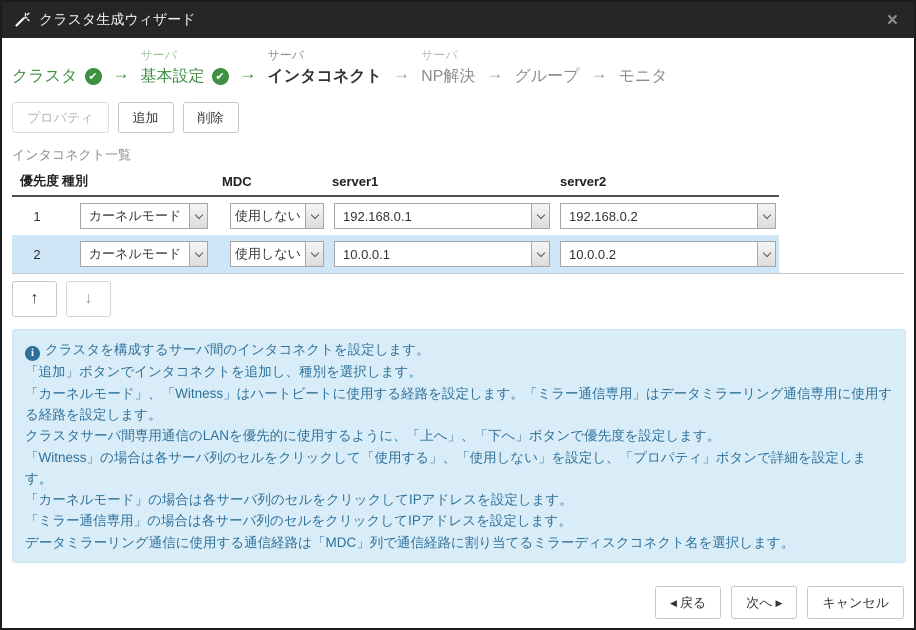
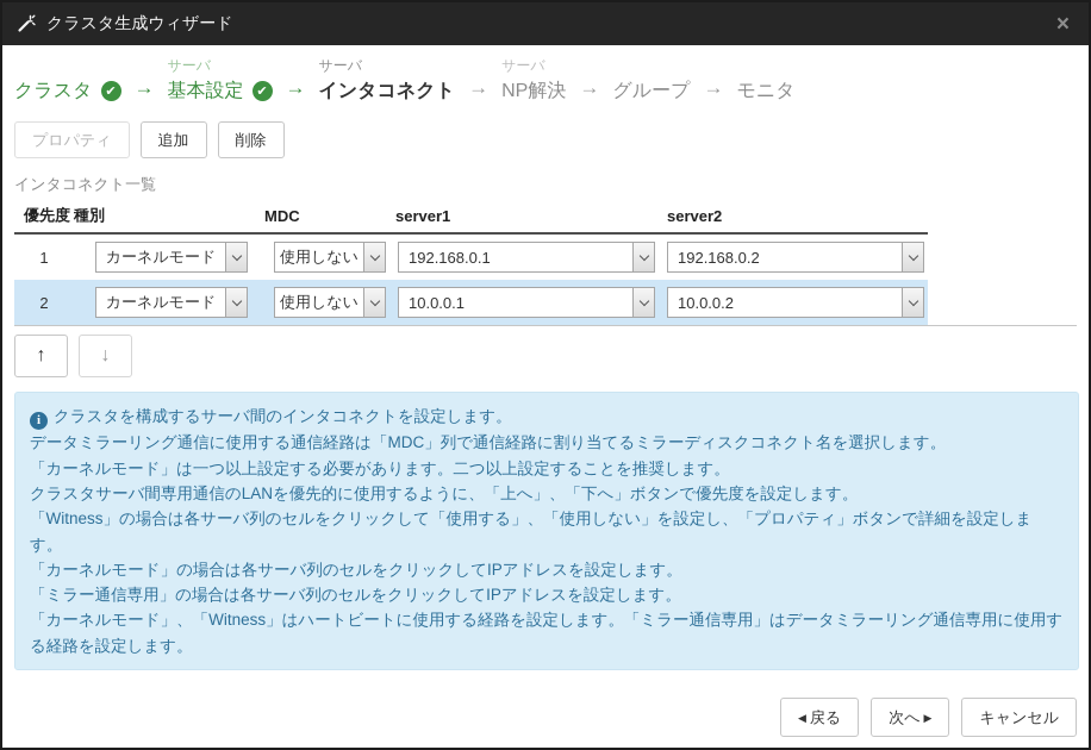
  クラスタ生成ウィザード
  ×
  クラスタ
  ✔
  →
  サーバ
  基本設定
  ✔
  →
  サーバ
  インタコネクト
  →
  サーバ
  NP解決
  →
  グループ
  →
  モニタ
  プロパティ
  追加
  削除
  インタコネクト一覧
  優先度
  種別
  MDC
  server1
  server2
  1
  カーネルモード
  使用しない
  192.168.0.1
  192.168.0.2
  2
  カーネルモード
  使用しない
  10.0.0.1
  10.0.0.2
  ↑
  ↓
  i クラスタを構成するサーバ間のインタコネクトを設定します。
- 「追加」ボタンでインタコネクトを追加し、種別を選択します。
- 「カーネルモード」、「Witness」はハートビートに使用する経路を設定します。「ミラー通信専用」はデータミラーリング通信専用に使用する経路を設定します。
+ データミラーリング通信に使用する通信経路は「MDC」列で通信経路に割り当てるミラーディスクコネクト名を選択します。
+ 「カーネルモード」は一つ以上設定する必要があります。二つ以上設定することを推奨します。
  クラスタサーバ間専用通信のLANを優先的に使用するように、「上へ」、「下へ」ボタンで優先度を設定します。
  「Witness」の場合は各サーバ列のセルをクリックして「使用する」、「使用しない」を設定し、「プロパティ」ボタンで詳細を設定します。
  「カーネルモード」の場合は各サーバ列のセルをクリックしてIPアドレスを設定します。
  「ミラー通信専用」の場合は各サーバ列のセルをクリックしてIPアドレスを設定します。
- データミラーリング通信に使用する通信経路は「MDC」列で通信経路に割り当てるミラーディスクコネクト名を選択します。
+ 「カーネルモード」、「Witness」はハートビートに使用する経路を設定します。「ミラー通信専用」はデータミラーリング通信専用に使用する経路を設定します。
  ◀ 戻る
  次へ ▶
  キャンセル
